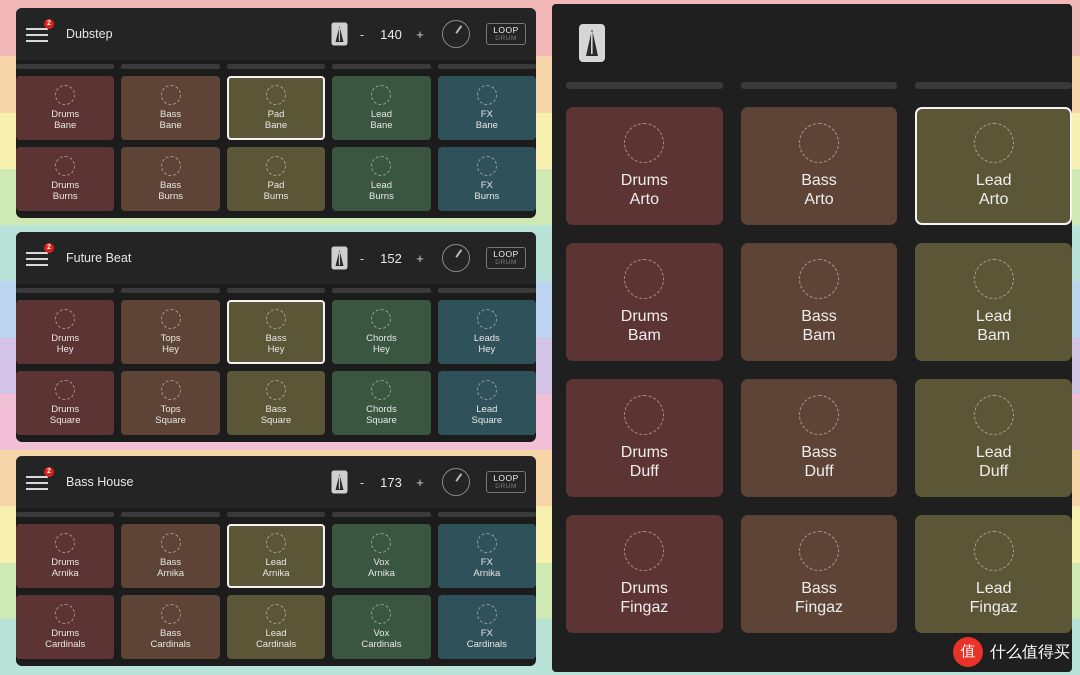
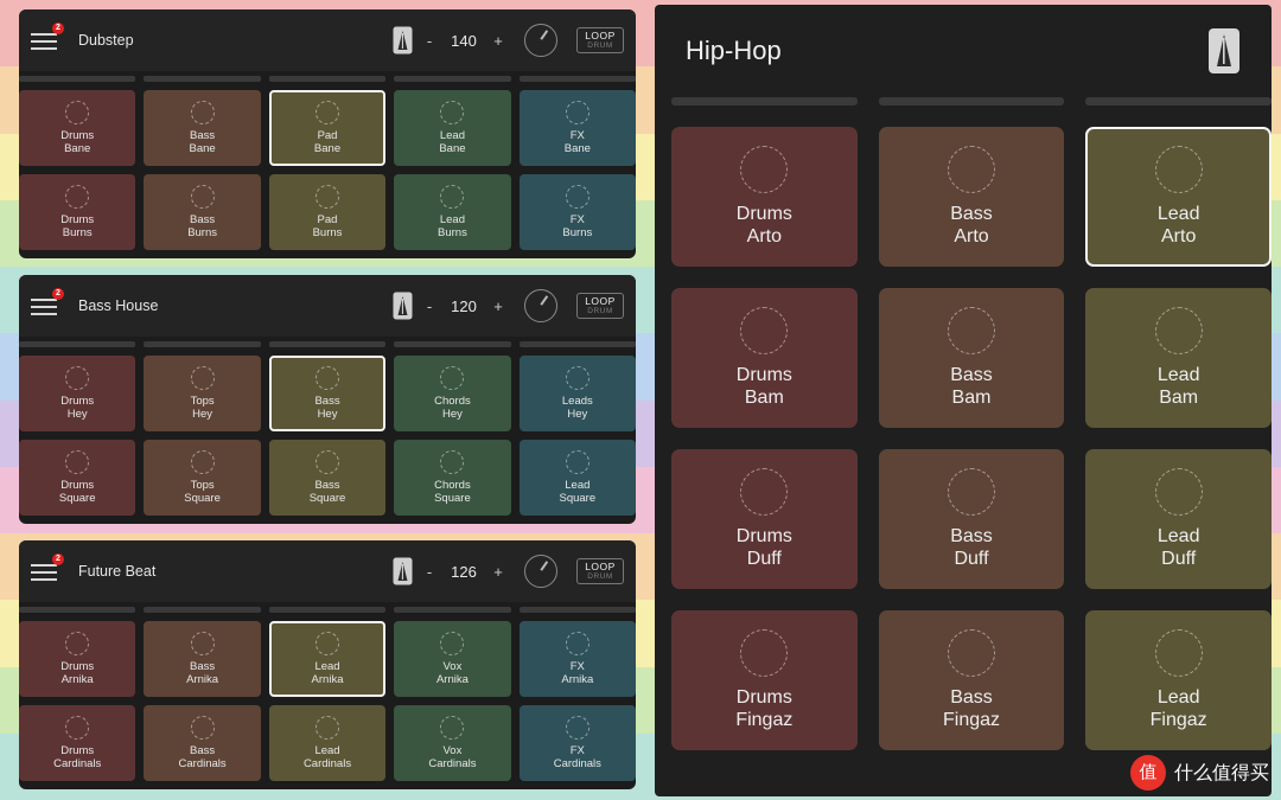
  Dubstep
  -
  140
  +
  LOOP
  Drums
  Bane
  Drums
  Burns
  Bass
  Bane
  Bass
  Burns
  Pad
  Bane
  Pad
  Burns
  Lead
  Bane
  Lead
  Burns
  FX
  Bane
  FX
  Burns
- Future Beat
+ Bass House
  -
- 152
+ 120
  +
  LOOP
  Drums
  Hey
  Drums
  Square
  Tops
  Hey
  Tops
  Square
  Bass
  Hey
  Bass
  Square
  Chords
  Hey
  Chords
  Square
  Leads
  Hey
  Lead
  Square
- Bass House
+ Future Beat
  -
- 173
+ 126
  +
  LOOP
  Drums
  Arnika
  Drums
  Cardinals
  Bass
  Arnika
  Bass
  Cardinals
  Lead
  Arnika
  Lead
  Cardinals
  Vox
  Arnika
  Vox
  Cardinals
  FX
  Arnika
  FX
  Cardinals
+ Hip-Hop
  Drums
  Arto
  Drums
  Bam
  Drums
  Duff
  Drums
  Fingaz
  Bass
  Arto
  Bass
  Bam
  Bass
  Duff
  Bass
  Fingaz
  Lead
  Arto
  Lead
  Bam
  Lead
  Duff
  Lead
  Fingaz
  值
  什么值得买
